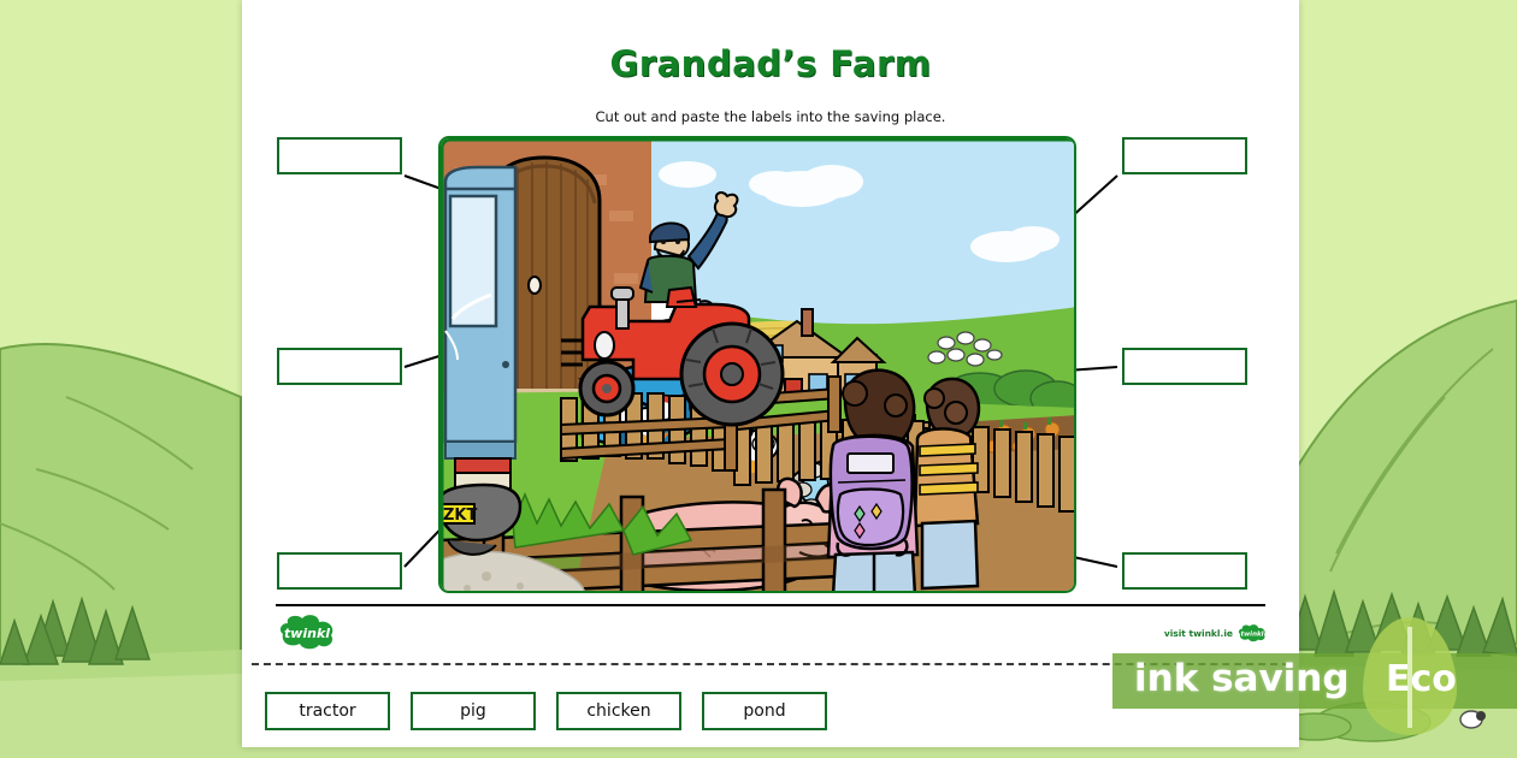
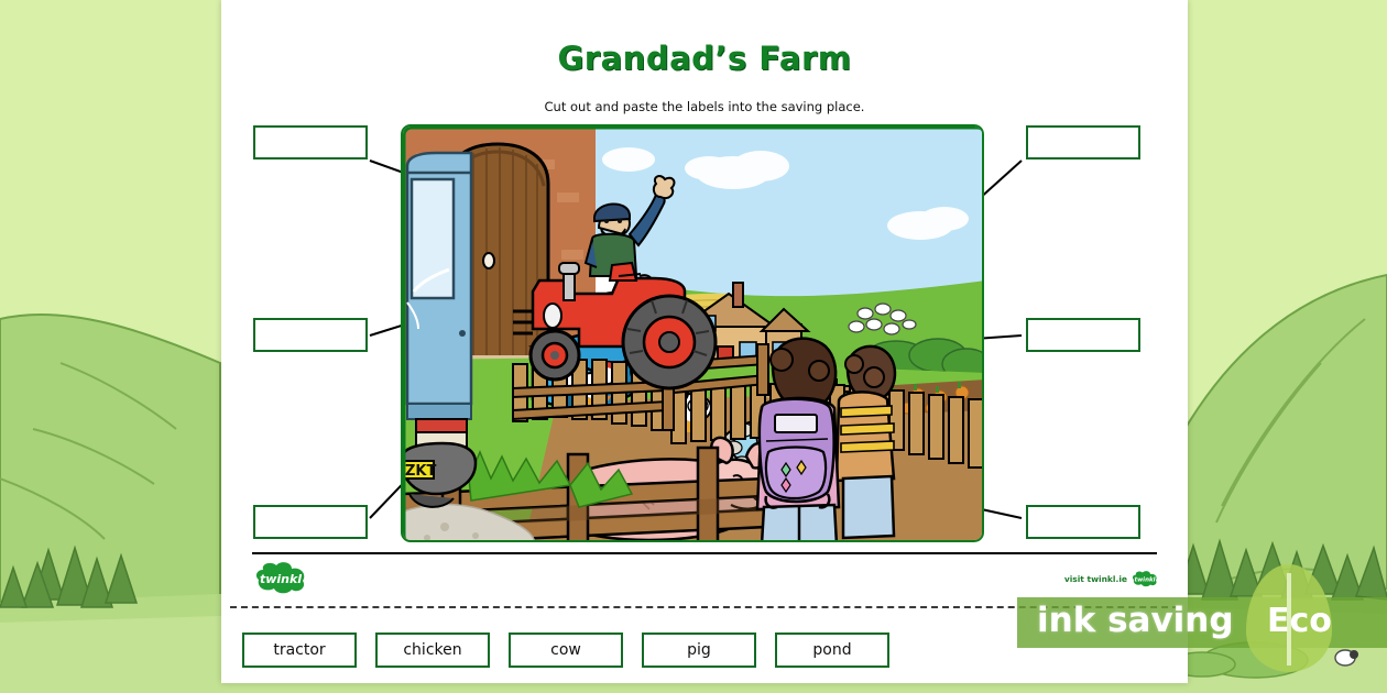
  Grandad’s Farm
  Cut out and paste the labels into the saving place.
  ZKT
  twinkl
  visit twinkl.ie
  tractor
- pig
+ chicken
+ cow
- chicken
+ pig
  pond
  ink saving
  Eco
